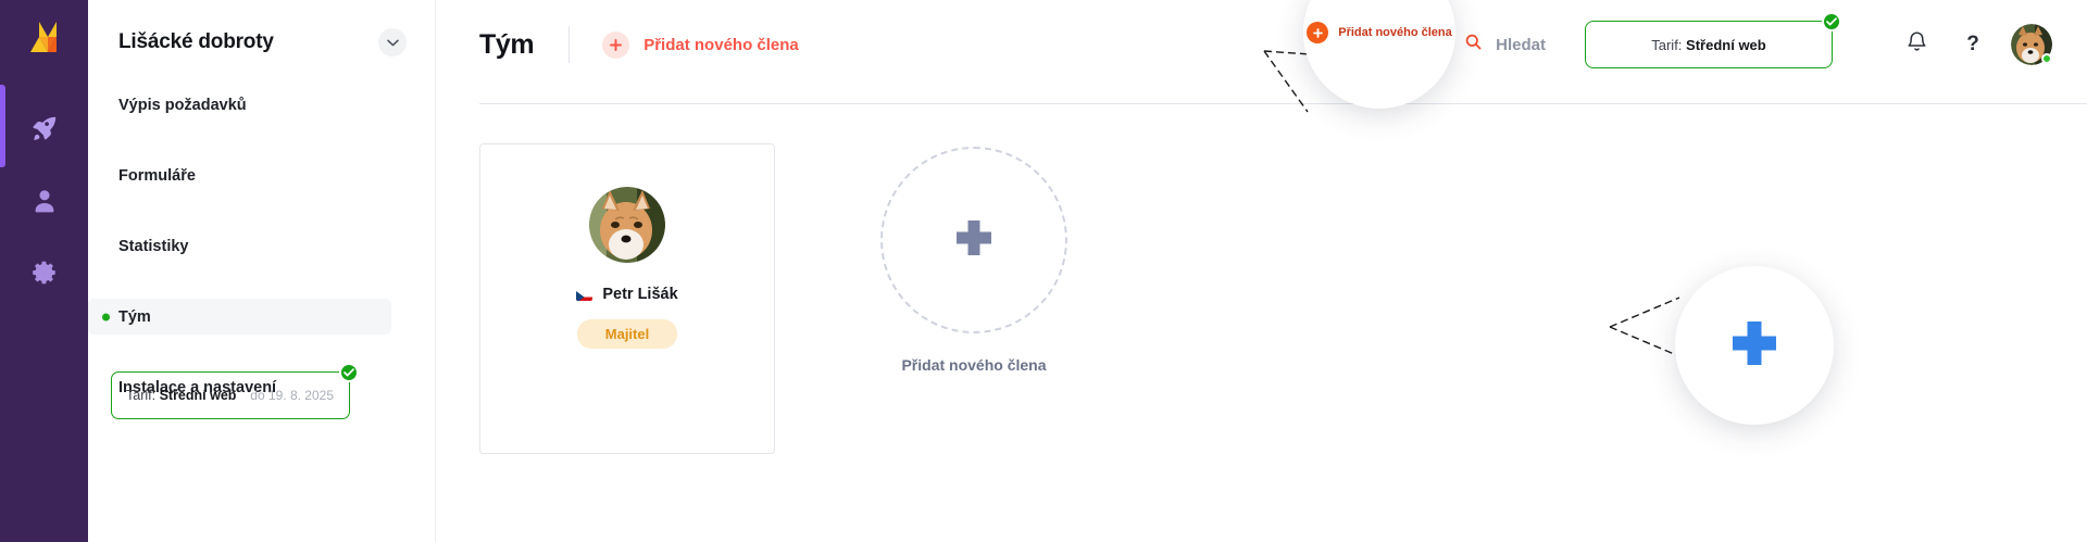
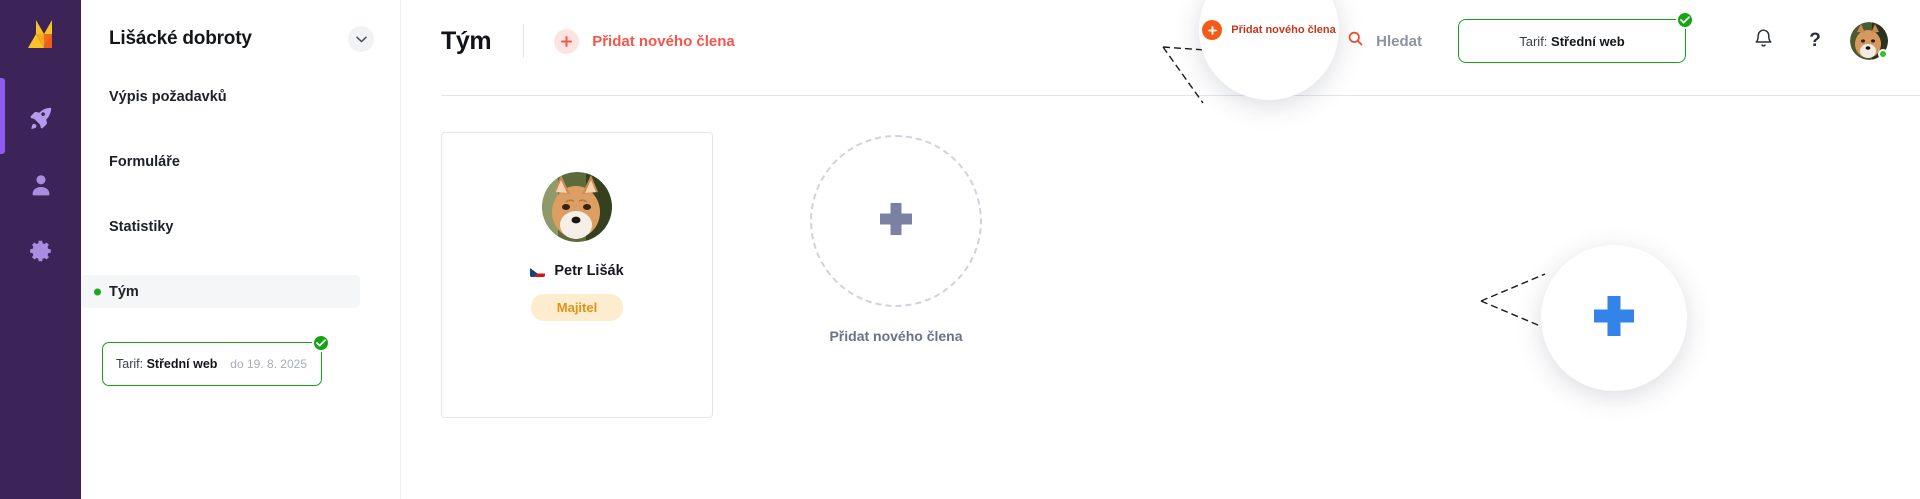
  Lišácké dobroty
  Výpis požadavků
  Formuláře
  Statistiky
  Tým
- Instalace a nastavení
  Tarif: Střední web
  do 19. 8. 2025
  Tým
  Přidat nového člena
  Hledat
  Tarif: Střední web
  ?
  Petr Lišák
  Majitel
  Přidat nového člena
  Přidat nového člena
